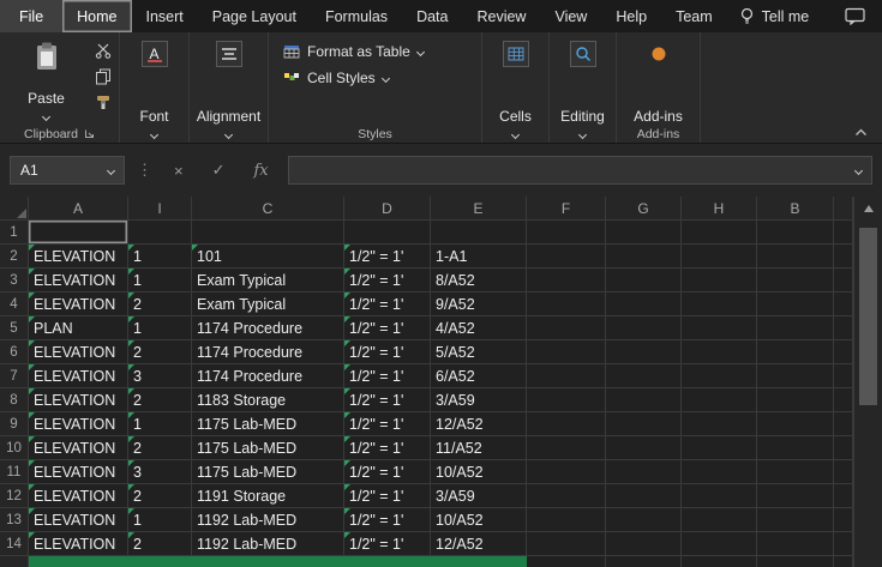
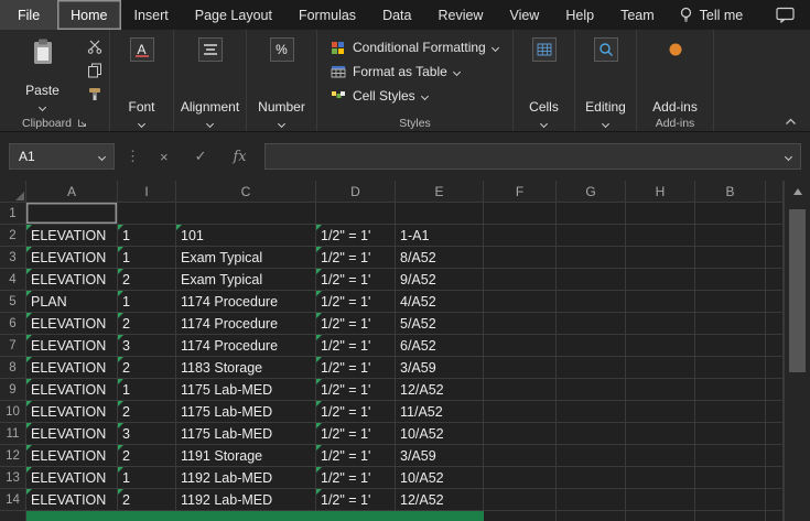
  File
  Home
  Insert
  Page Layout
  Formulas
  Data
  Review
  View
  Help
  Team
  Tell me
  Paste
  Clipboard
  A
  Font
  Alignment
+ %
+ Number
+ Conditional Formatting
  Format as Table
  Cell Styles
  Styles
  Cells
  Editing
  Add-ins
  Add-ins
  A1
  ⋮
  ×
  ✓
  fx
  A
  I
  C
  D
  E
  F
  G
  H
  B
  1
  2
  ELEVATION
  1
  101
  1/2" = 1'
  1-A1
  3
  ELEVATION
  1
  Exam Typical
  1/2" = 1'
  8/A52
  4
  ELEVATION
  2
  Exam Typical
  1/2" = 1'
  9/A52
  5
  PLAN
  1
  1174 Procedure
  1/2" = 1'
  4/A52
  6
  ELEVATION
  2
  1174 Procedure
  1/2" = 1'
  5/A52
  7
  ELEVATION
  3
  1174 Procedure
  1/2" = 1'
  6/A52
  8
  ELEVATION
  2
  1183 Storage
  1/2" = 1'
  3/A59
  9
  ELEVATION
  1
  1175 Lab-MED
  1/2" = 1'
  12/A52
  10
  ELEVATION
  2
  1175 Lab-MED
  1/2" = 1'
  11/A52
  11
  ELEVATION
  3
  1175 Lab-MED
  1/2" = 1'
  10/A52
  12
  ELEVATION
  2
  1191 Storage
  1/2" = 1'
  3/A59
  13
  ELEVATION
  1
  1192 Lab-MED
  1/2" = 1'
  10/A52
  14
  ELEVATION
  2
  1192 Lab-MED
  1/2" = 1'
  12/A52
